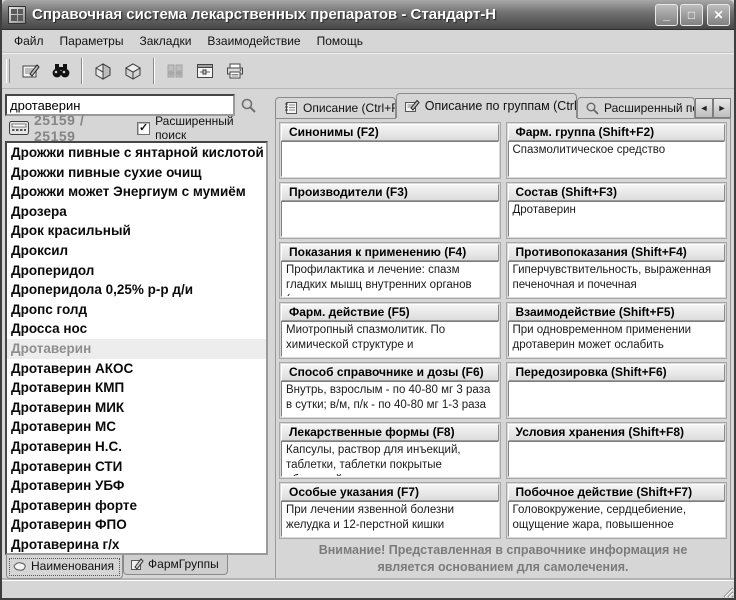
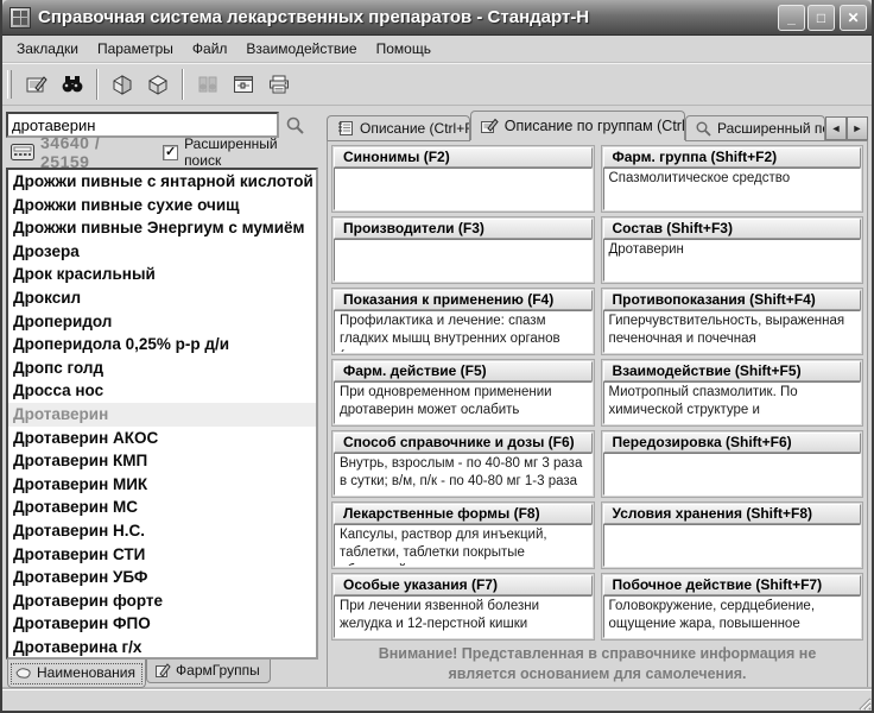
  Справочная система лекарственных препаратов - Стандарт-Н
  _
  □
  ✕
- Файл
+ Закладки
  Параметры
- Закладки
+ Файл
  Взаимодействие
  Помощь
  дротаверин
- 25159 / 25159
+ 34640 / 25159
  ✓
  Расширенный поиск
  Дрожжи пивные с янтарной кислотой
  Дрожжи пивные сухие очищ
- Дрожжи может Энергиум с мумиём
+ Дрожжи пивные Энергиум с мумиём
  Дрозера
  Дрок красильный
  Дроксил
  Дроперидол
  Дроперидола 0,25% р-р д/и
  Дропс голд
  Дросса нос
  Дротаверин
  Дротаверин АКОС
  Дротаверин КМП
  Дротаверин МИК
  Дротаверин МС
  Дротаверин Н.С.
  Дротаверин СТИ
  Дротаверин УБФ
  Дротаверин форте
  Дротаверин ФПО
  Дротаверина г/х
  Наименования
  ФармГруппы
  Описание (Ctrl+
  Описание по группам (Ctrl
  Расширенный п
  ◄
  ►
  Синонимы (F2)
  Фарм. группа (Shift+F2)
  Спазмолитическое средство
  Производители (F3)
  Состав (Shift+F3)
  Дротаверин
  Показания к применению (F4)
  Профилактика и лечение: спазм гладких мышц внутренних органов
  Противопоказания (Shift+F4)
  Гиперчувствительность, выраженная печеночная и почечная
  Фарм. действие (F5)
- Миотропный спазмолитик. По химической структуре и
+ При одновременном применении дротаверин может ослабить
  Взаимодействие (Shift+F5)
- При одновременном применении дротаверин может ослабить
+ Миотропный спазмолитик. По химической структуре и
  Способ справочнике и дозы (F6)
  Внутрь, взрослым - по 40-80 мг 3 раза в сутки; в/м, п/к - по 40-80 мг 1-3 раза
  Передозировка (Shift+F6)
  Лекарственные формы (F8)
  Капсулы, раствор для инъекций, таблетки, таблетки покрытые
  Условия хранения (Shift+F8)
  Особые указания (F7)
  При лечении язвенной болезни желудка и 12-перстной кишки
  Побочное действие (Shift+F7)
  Головокружение, сердцебиение, ощущение жара, повышенное
  Внимание! Представленная в справочнике информация не является основанием для самолечения.
